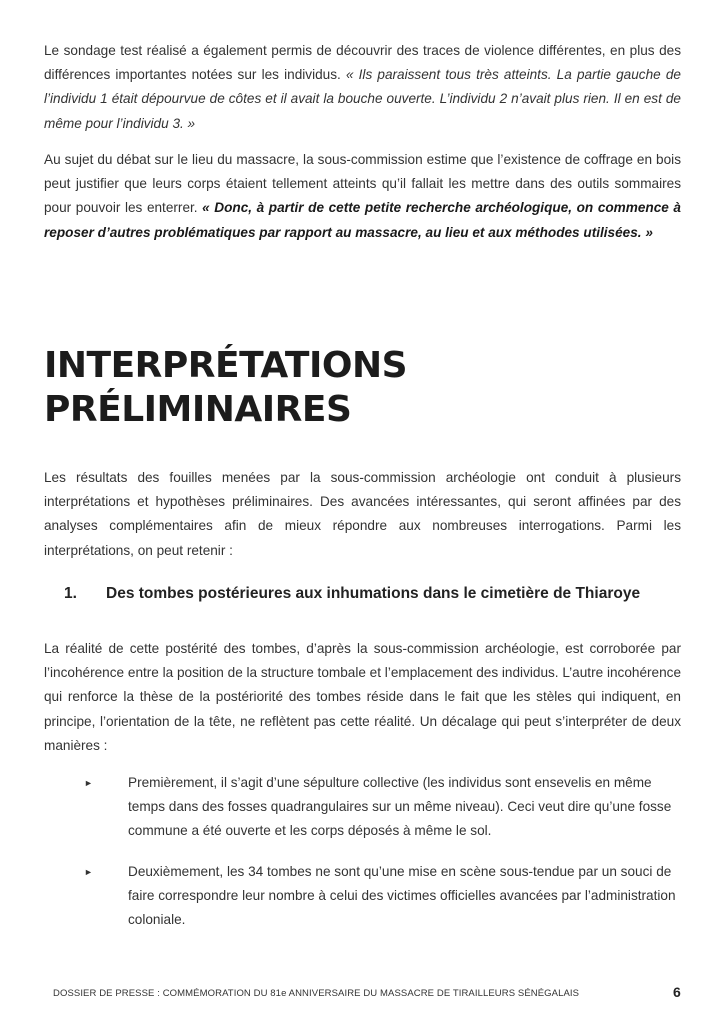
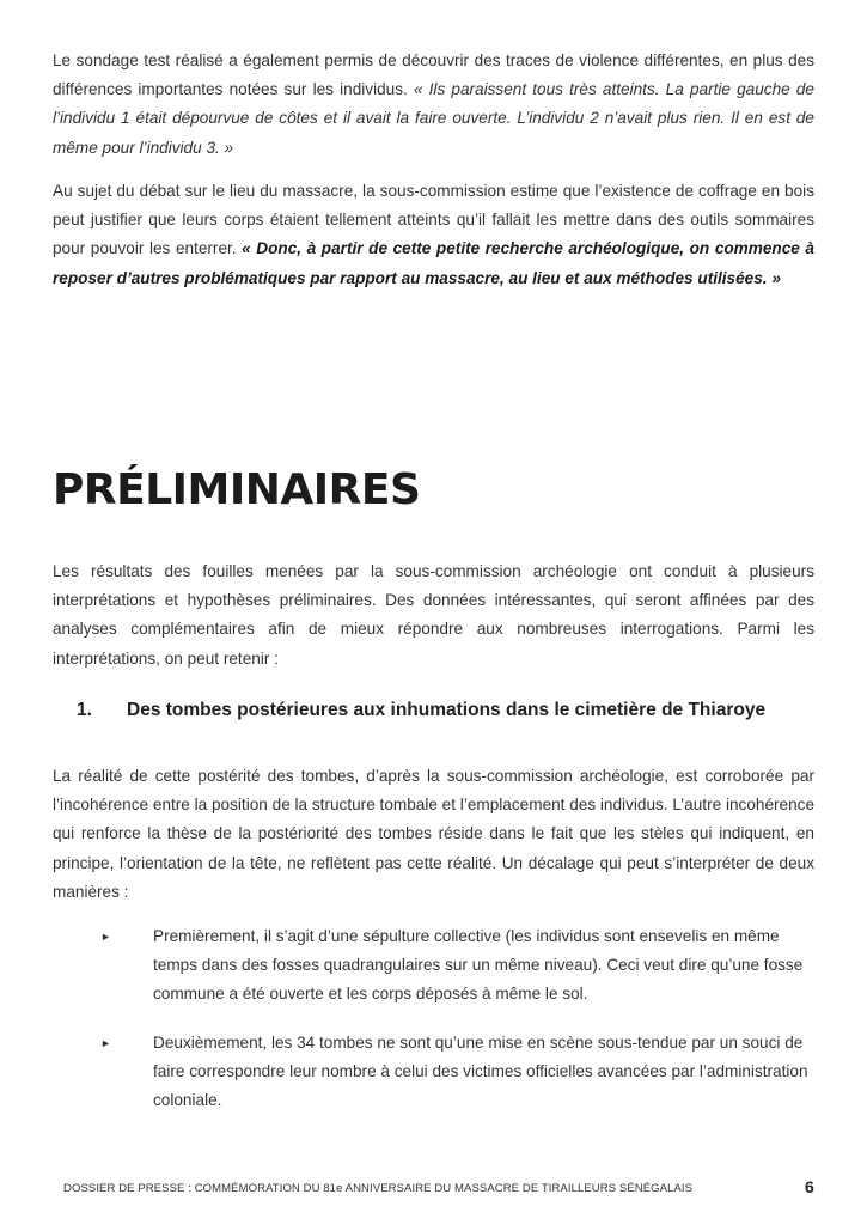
- Le sondage test réalisé a également permis de découvrir des traces de violence différentes, en plus des différences importantes notées sur les individus. « Ils paraissent tous très atteints. La partie gauche de l’individu 1 était dépourvue de côtes et il avait la bouche ouverte. L’individu 2 n’avait plus rien. Il en est de même pour l’individu 3. »
+ Le sondage test réalisé a également permis de découvrir des traces de violence différentes, en plus des différences importantes notées sur les individus. « Ils paraissent tous très atteints. La partie gauche de l’individu 1 était dépourvue de côtes et il avait la faire ouverte. L’individu 2 n’avait plus rien. Il en est de même pour l’individu 3. »
  Au sujet du débat sur le lieu du massacre, la sous-commission estime que l’existence de coffrage en bois peut justifier que leurs corps étaient tellement atteints qu’il fallait les mettre dans des outils sommaires pour pouvoir les enterrer. « Donc, à partir de cette petite recherche archéologique, on commence à reposer d’autres problématiques par rapport au massacre, au lieu et aux méthodes utilisées. »
- INTERPRÉTATIONS
  PRÉLIMINAIRES
- Les résultats des fouilles menées par la sous-commission archéologie ont conduit à plusieurs interprétations et hypothèses préliminaires. Des avancées intéressantes, qui seront affinées par des analyses complémentaires afin de mieux répondre aux nombreuses interrogations. Parmi les interprétations, on peut retenir :
+ Les résultats des fouilles menées par la sous-commission archéologie ont conduit à plusieurs interprétations et hypothèses préliminaires. Des données intéressantes, qui seront affinées par des analyses complémentaires afin de mieux répondre aux nombreuses interrogations. Parmi les interprétations, on peut retenir :
  1.
  Des tombes postérieures aux inhumations dans le cimetière de Thiaroye
  La réalité de cette postérité des tombes, d’après la sous-commission archéologie, est corroborée par l’incohérence entre la position de la structure tombale et l’emplacement des individus. L’autre incohérence qui renforce la thèse de la postériorité des tombes réside dans le fait que les stèles qui indiquent, en principe, l’orientation de la tête, ne reflètent pas cette réalité. Un décalage qui peut s’interpréter de deux manières :
  ►
  Premièrement, il s’agit d’une sépulture collective (les individus sont ensevelis en même temps dans des fosses quadrangulaires sur un même niveau). Ceci veut dire qu’une fosse commune a été ouverte et les corps déposés à même le sol.
  ►
  Deuxièmement, les 34 tombes ne sont qu’une mise en scène sous-tendue par un souci de faire correspondre leur nombre à celui des victimes officielles avancées par l’administration coloniale.
  DOSSIER DE PRESSE : COMMÉMORATION DU 81e ANNIVERSAIRE DU MASSACRE DE TIRAILLEURS SÉNÉGALAIS
  6
